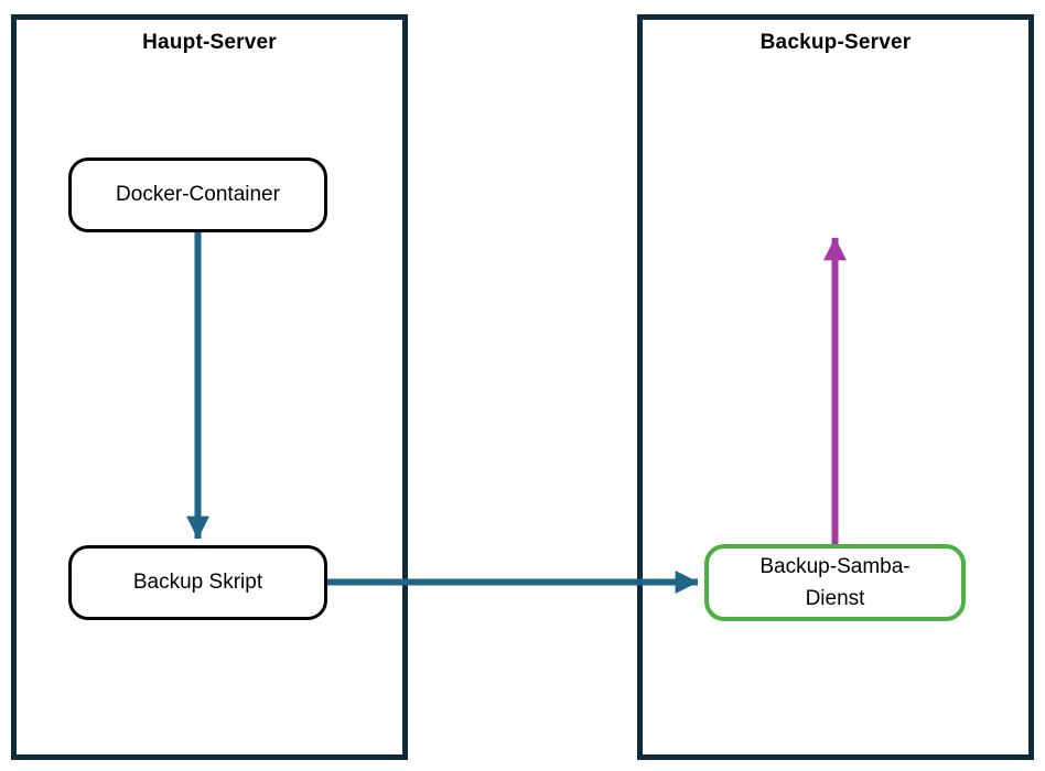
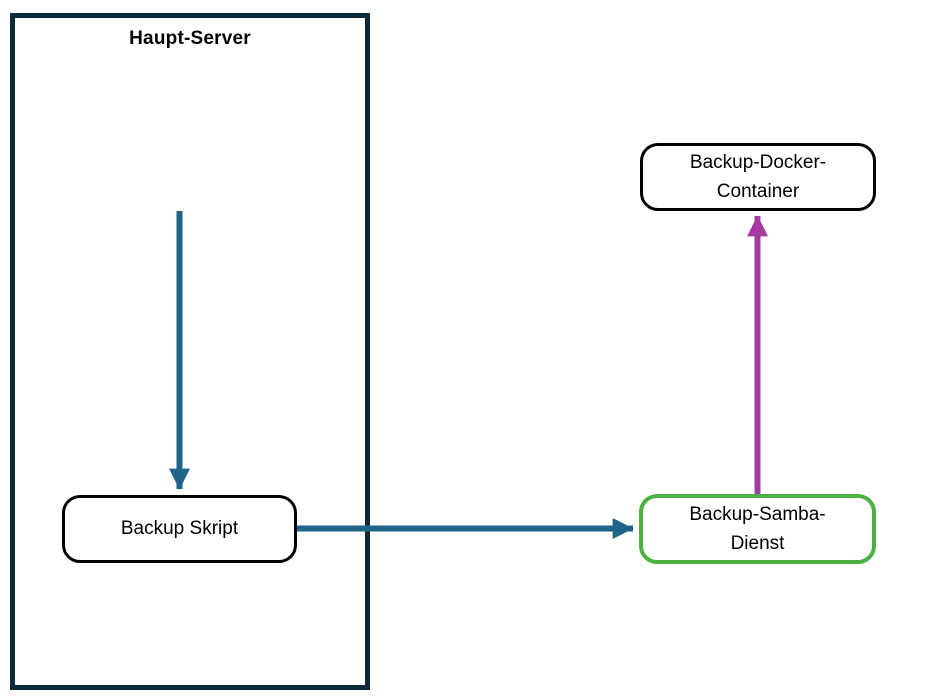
  Haupt-Server
- Backup-Server
- Docker-Container
  Backup Skript
+ Backup-Docker-Container
  Backup-Samba-Dienst
